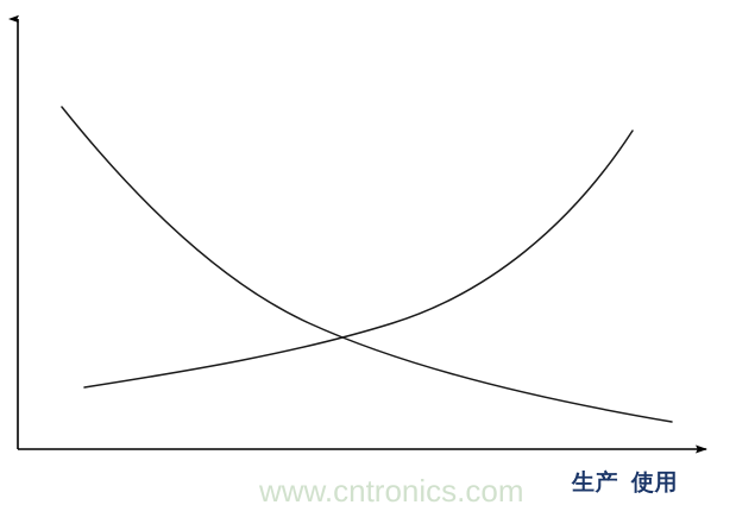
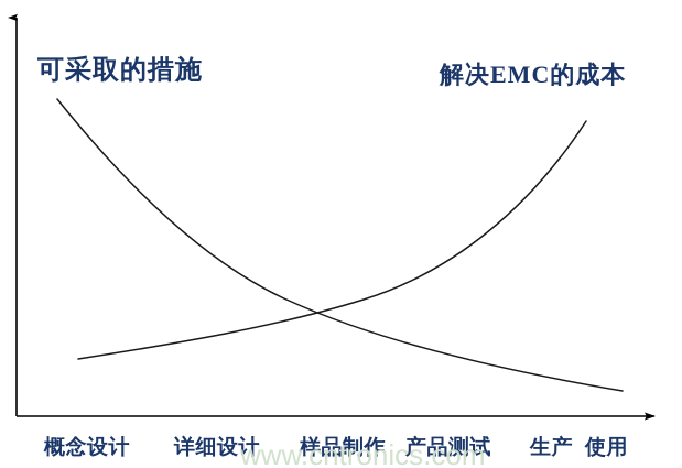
+ 可采取的措施
+ 解决EMC的成本
+ 概念设计
+ 详细设计
+ 样品制作
+ 产品测试
  生产
  使用
  www.cntronics.com
